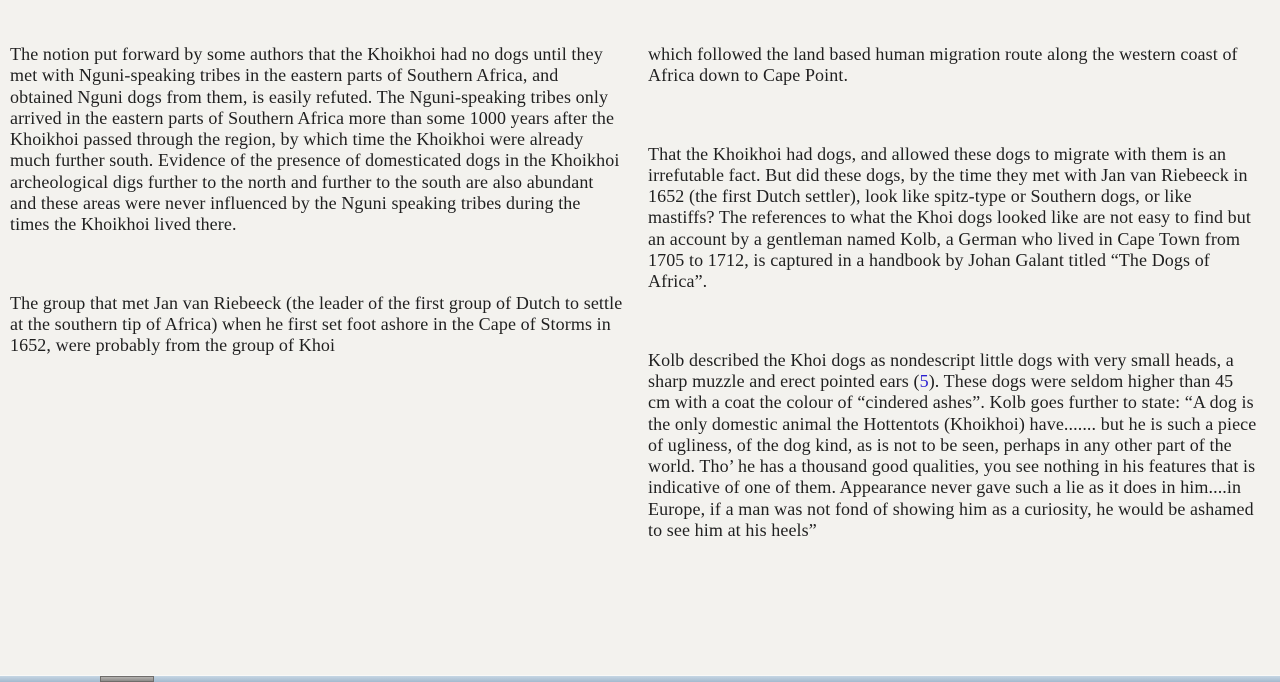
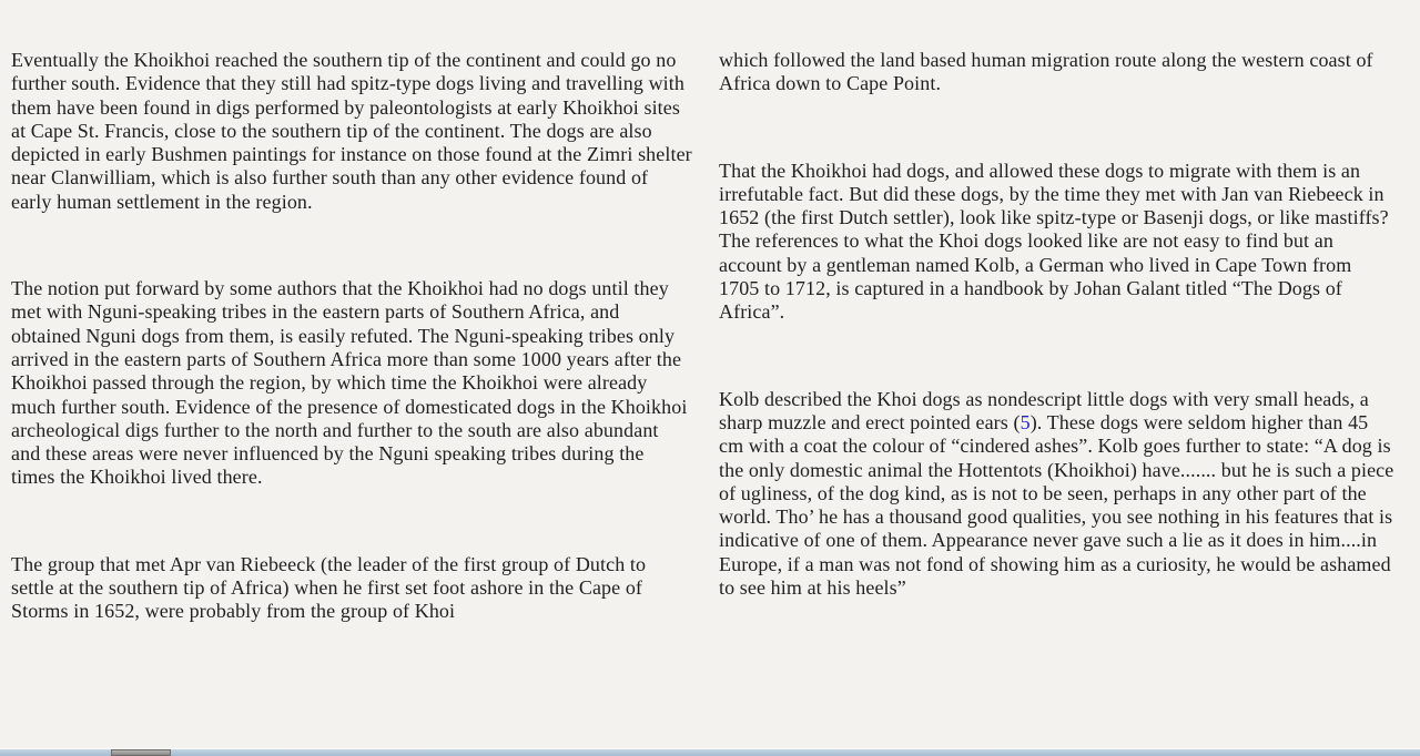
+ Eventually the Khoikhoi reached the southern tip of the continent and could go no further south. Evidence that they still had spitz-type dogs living and travelling with them have been found in digs performed by paleontologists at early Khoikhoi sites at Cape St. Francis, close to the southern tip of the continent. The dogs are also depicted in early Bushmen paintings for instance on those found at the Zimri shelter near Clanwilliam, which is also further south than any other evidence found of early human settlement in the region.
  The notion put forward by some authors that the Khoikhoi had no dogs until they met with Nguni-speaking tribes in the eastern parts of Southern Africa, and obtained Nguni dogs from them, is easily refuted. The Nguni-speaking tribes only arrived in the eastern parts of Southern Africa more than some 1000 years after the Khoikhoi passed through the region, by which time the Khoikhoi were already much further south. Evidence of the presence of domesticated dogs in the Khoikhoi archeological digs further to the north and further to the south are also abundant and these areas were never influenced by the Nguni speaking tribes during the times the Khoikhoi lived there.
- The group that met Jan van Riebeeck (the leader of the first group of Dutch to settle at the southern tip of Africa) when he first set foot ashore in the Cape of Storms in 1652, were probably from the group of Khoi
+ The group that met Apr van Riebeeck (the leader of the first group of Dutch to settle at the southern tip of Africa) when he first set foot ashore in the Cape of Storms in 1652, were probably from the group of Khoi
  which followed the land based human migration route along the western coast of Africa down to Cape Point.
- That the Khoikhoi had dogs, and allowed these dogs to migrate with them is an irrefutable fact. But did these dogs, by the time they met with Jan van Riebeeck in 1652 (the first Dutch settler), look like spitz-type or Southern dogs, or like mastiffs? The references to what the Khoi dogs looked like are not easy to find but an account by a gentleman named Kolb, a German who lived in Cape Town from 1705 to 1712, is captured in a handbook by Johan Galant titled “The Dogs of Africa”.
+ That the Khoikhoi had dogs, and allowed these dogs to migrate with them is an irrefutable fact. But did these dogs, by the time they met with Jan van Riebeeck in 1652 (the first Dutch settler), look like spitz-type or Basenji dogs, or like mastiffs? The references to what the Khoi dogs looked like are not easy to find but an account by a gentleman named Kolb, a German who lived in Cape Town from 1705 to 1712, is captured in a handbook by Johan Galant titled “The Dogs of Africa”.
  Kolb described the Khoi dogs as nondescript little dogs with very small heads, a sharp muzzle and erect pointed ears (5). These dogs were seldom higher than 45 cm with a coat the colour of “cindered ashes”. Kolb goes further to state: “A dog is the only domestic animal the Hottentots (Khoikhoi) have....... but he is such a piece of ugliness, of the dog kind, as is not to be seen, perhaps in any other part of the world. Tho’ he has a thousand good qualities, you see nothing in his features that is indicative of one of them. Appearance never gave such a lie as it does in him....in Europe, if a man was not fond of showing him as a curiosity, he would be ashamed to see him at his heels”
